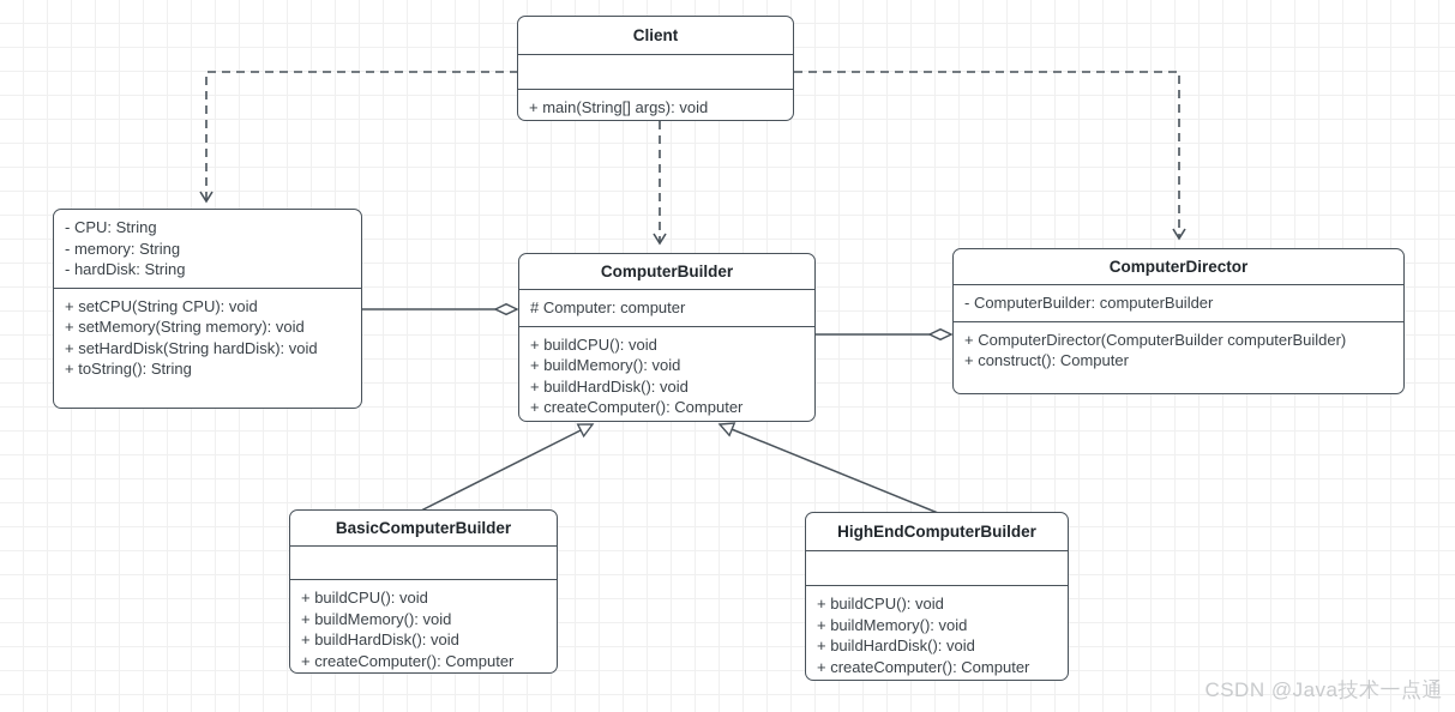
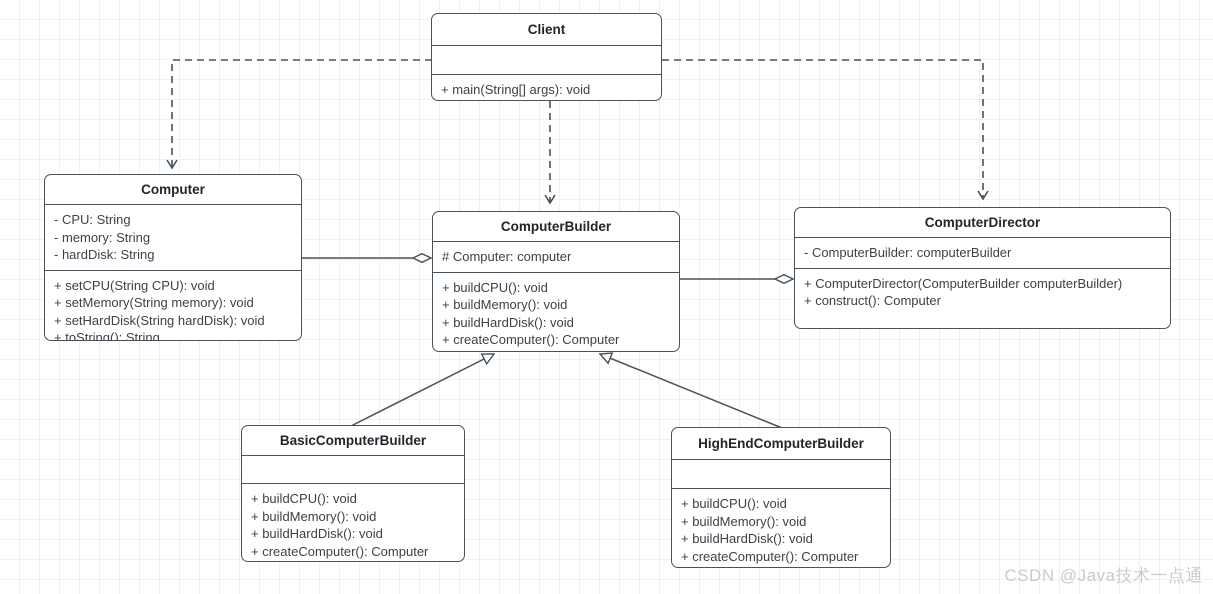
  Client
  + main(String[] args): void
+ Computer
  - CPU: String
  - memory: String
  - hardDisk: String
  + setCPU(String CPU): void
  + setMemory(String memory): void
  + setHardDisk(String hardDisk): void
  + toString(): String
  ComputerBuilder
  # Computer: computer
  + buildCPU(): void
  + buildMemory(): void
  + buildHardDisk(): void
  + createComputer(): Computer
  ComputerDirector
  - ComputerBuilder: computerBuilder
  + ComputerDirector(ComputerBuilder computerBuilder)
  + construct(): Computer
  BasicComputerBuilder
  + buildCPU(): void
  + buildMemory(): void
  + buildHardDisk(): void
  + createComputer(): Computer
  HighEndComputerBuilder
  + buildCPU(): void
  + buildMemory(): void
  + buildHardDisk(): void
  + createComputer(): Computer
  CSDN @Java技术一点通
